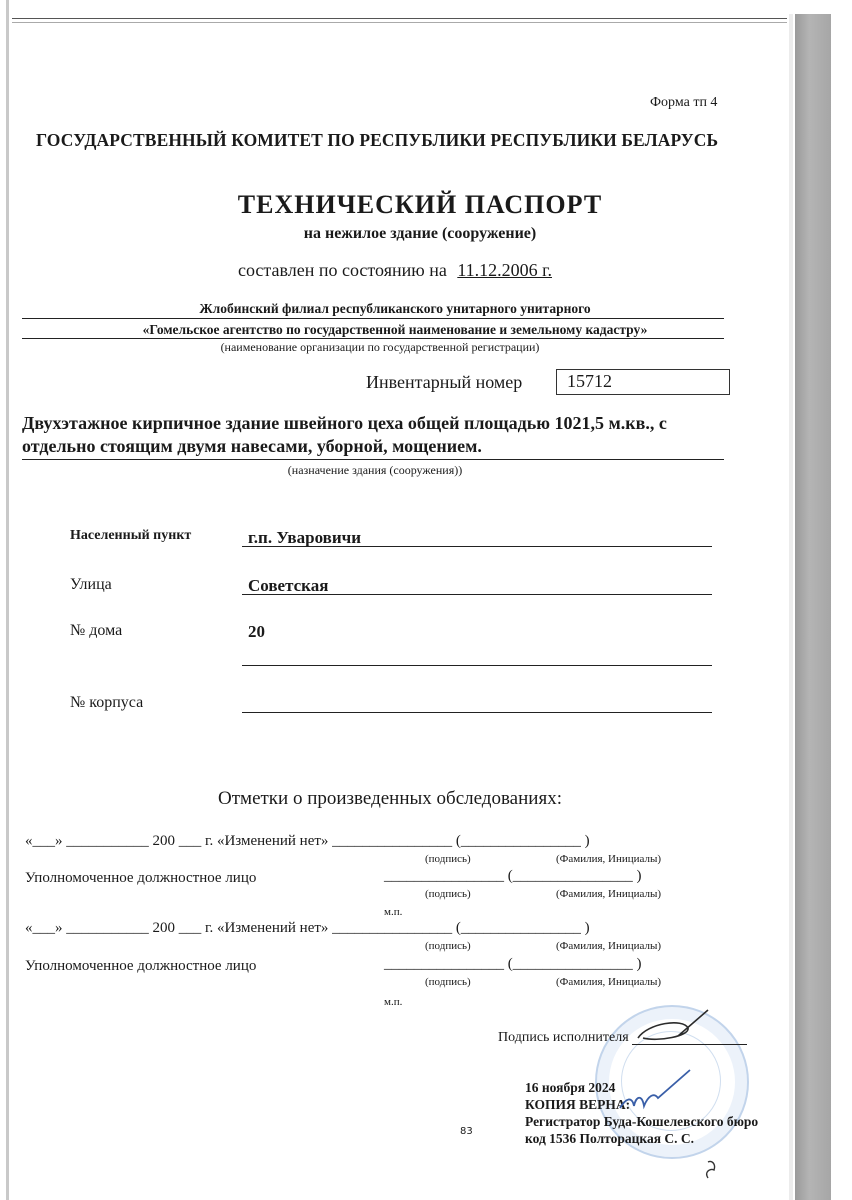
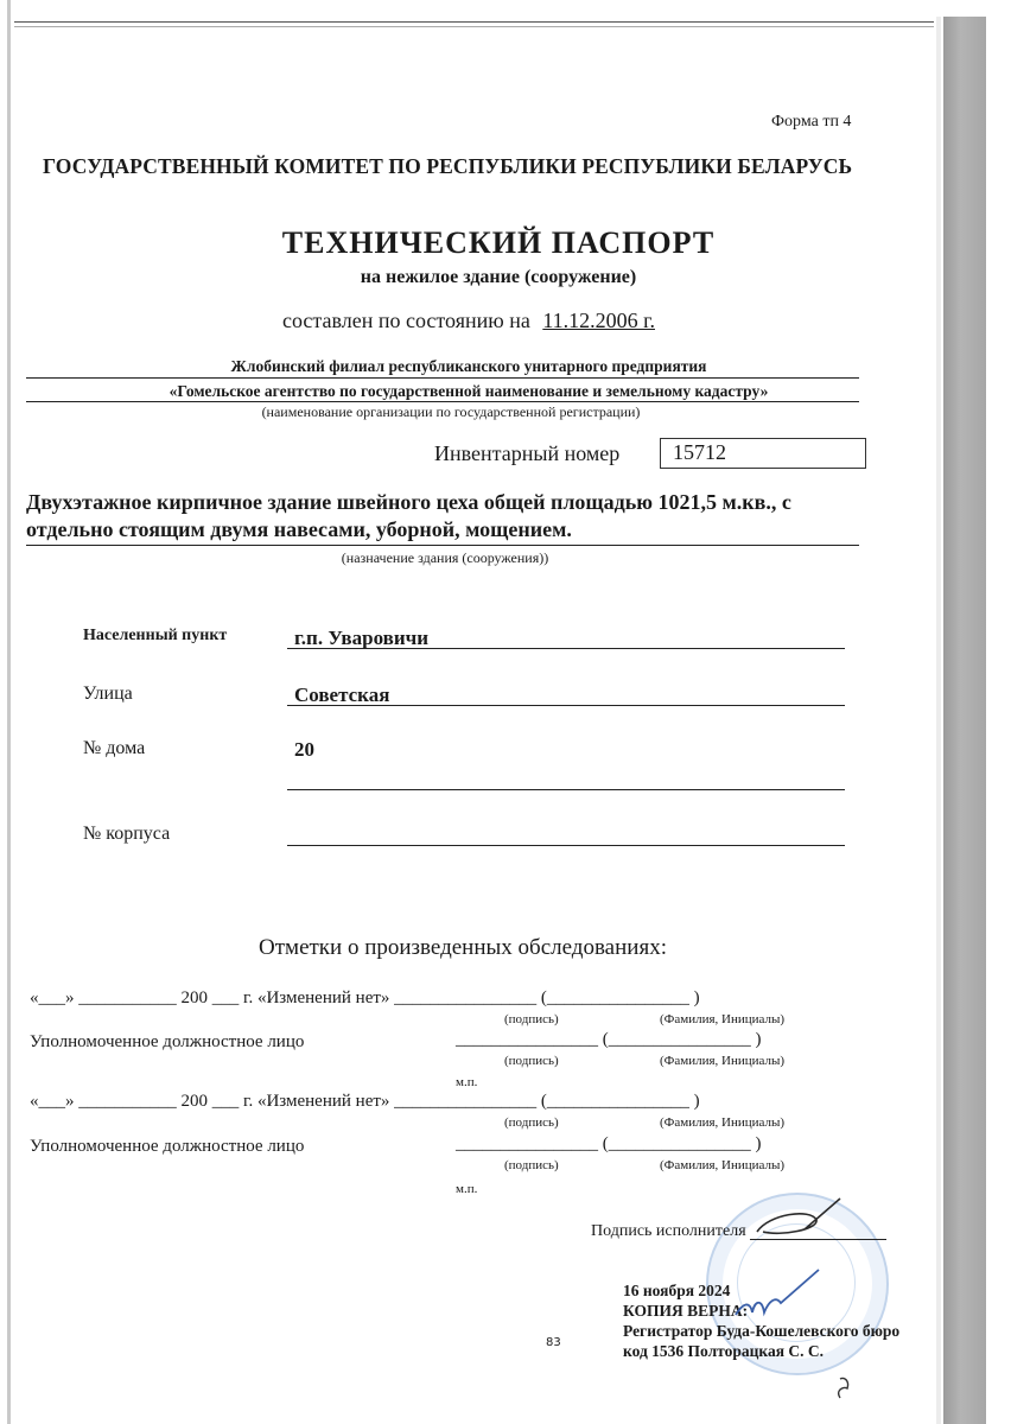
  Форма тп 4
  ГОСУДАРСТВЕННЫЙ КОМИТЕТ ПО РЕСПУБЛИКИ РЕСПУБЛИКИ БЕЛАРУСЬ
  ТЕХНИЧЕСКИЙ ПАСПОРТ
  на нежилое здание (сооружение)
  составлен по состоянию на 11.12.2006 г.
- Жлобинский филиал республиканского унитарного унитарного
+ Жлобинский филиал республиканского унитарного предприятия
  «Гомельское агентство по государственной наименование и земельному кадастру»
  (наименование организации по государственной регистрации)
  Инвентарный номер
  15712
  Двухэтажное кирпичное здание швейного цеха общей площадью 1021,5 м.кв., с
  отдельно стоящим двумя навесами, уборной, мощением.
  (назначение здания (сооружения))
  Населенный пункт
  г.п. Уваровичи
  Улица
  Советская
  № дома
  20
  № корпуса
  Отметки о произведенных обследованиях:
  «___» ___________ 200 ___ г. «Изменений нет» ________________ (________________ )
  (подпись)
  (Фамилия, Инициалы)
  Уполномоченное должностное лицо
  ________________ (________________ )
  (подпись)
  (Фамилия, Инициалы)
  м.п.
  «___» ___________ 200 ___ г. «Изменений нет» ________________ (________________ )
  (подпись)
  (Фамилия, Инициалы)
  Уполномоченное должностное лицо
  ________________ (________________ )
  (подпись)
  (Фамилия, Инициалы)
  м.п.
  Подпись исполнителя
  16 ноября 2024
  КОПИЯ ВЕРНА:
  Регистратор Буда-Кошелевского бюро
  код 1536 Полторацкая С. С.
  83
